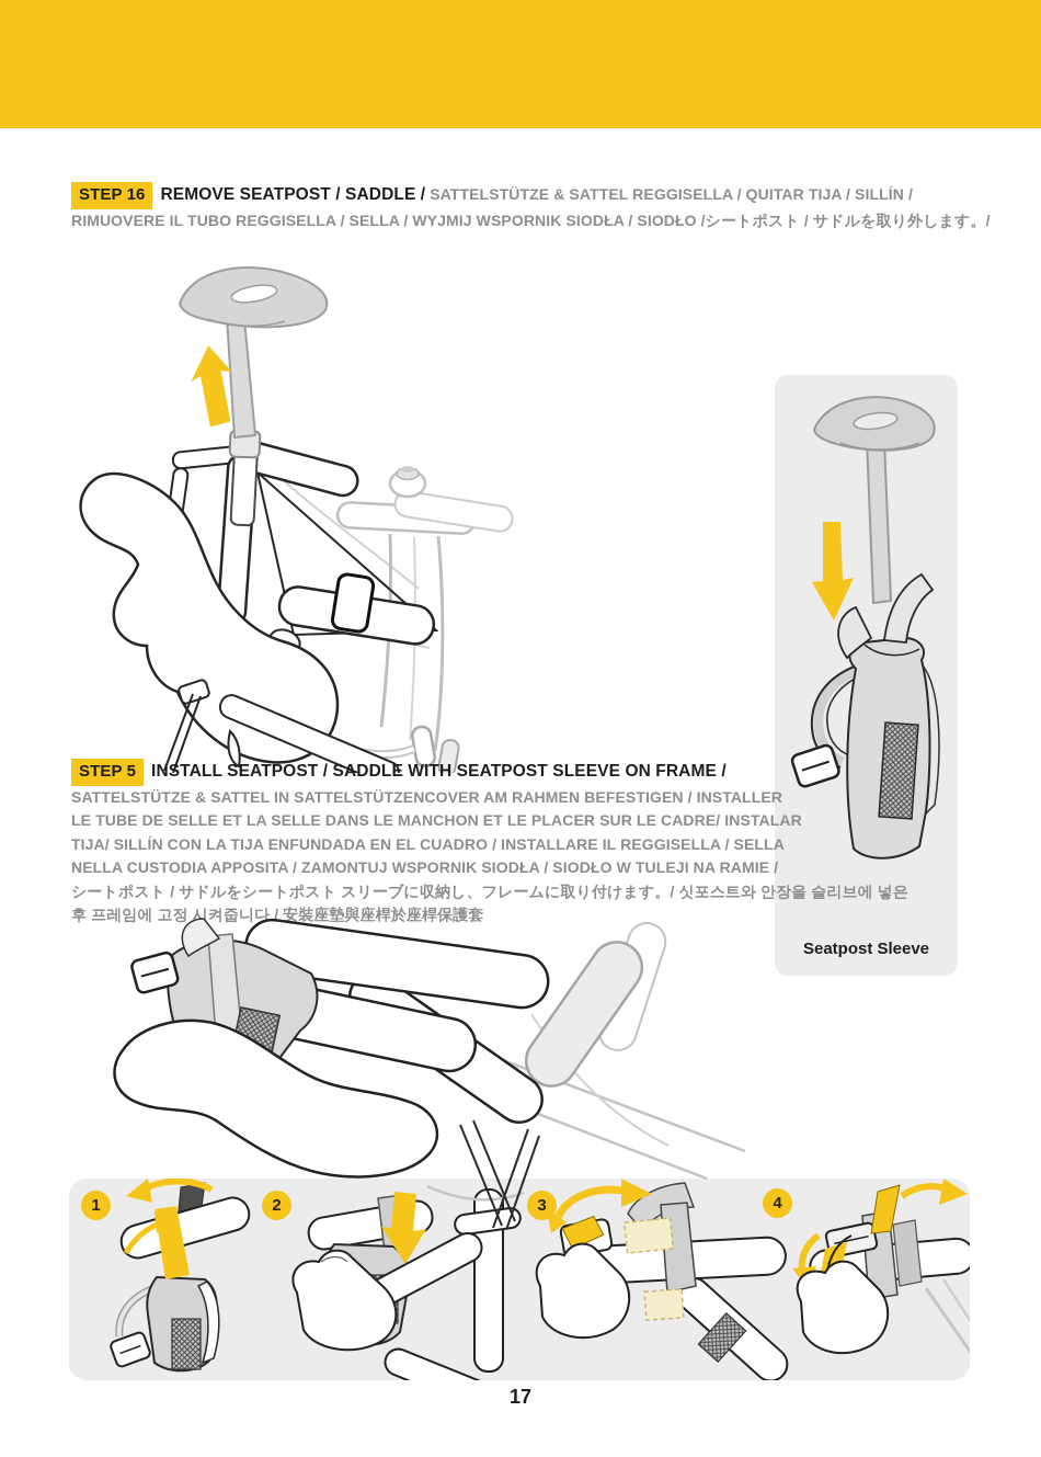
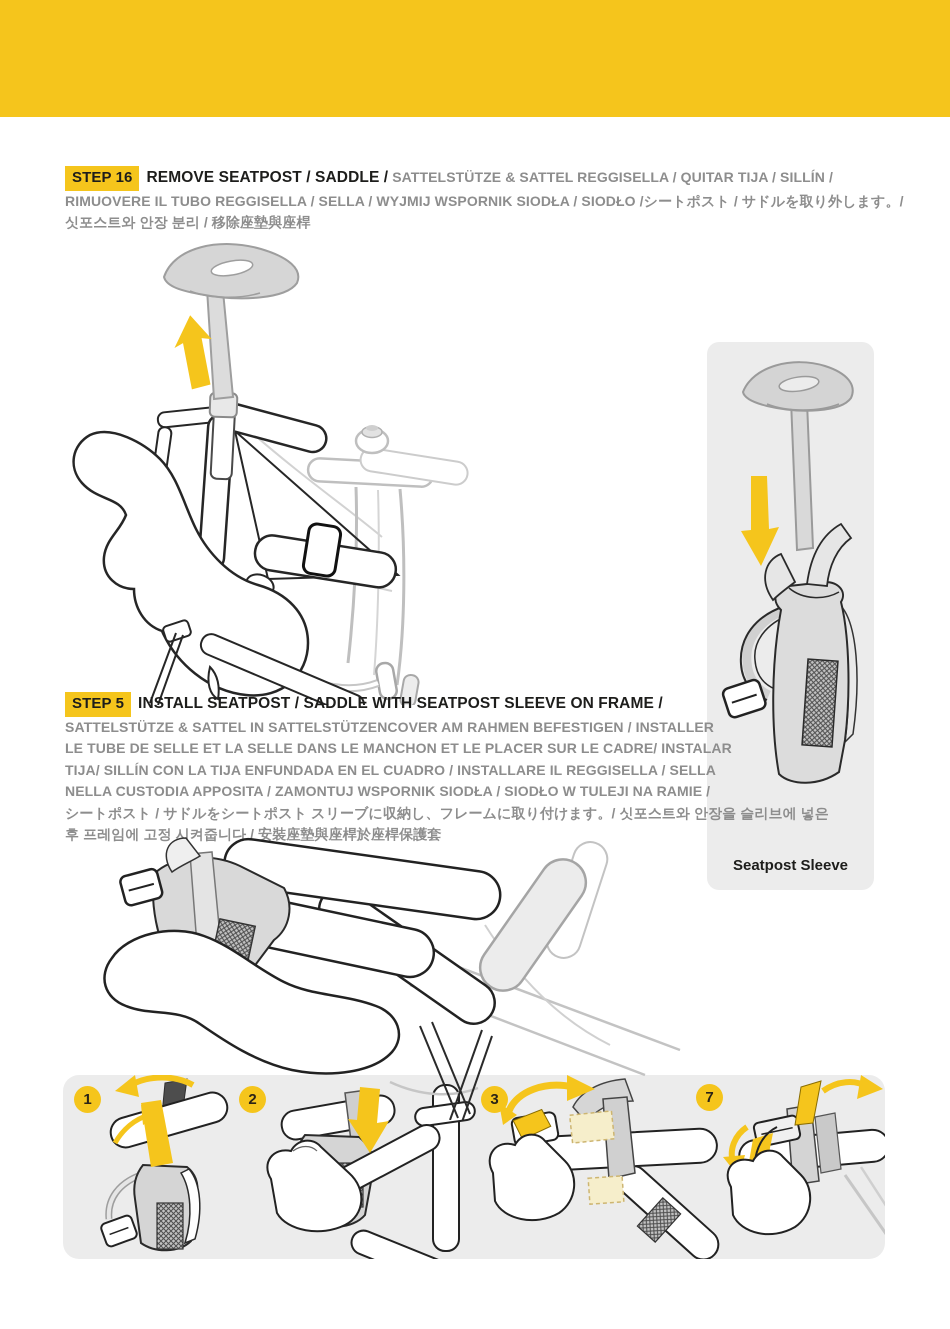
  STEP 16 REMOVE SEATPOST / SADDLE / SATTELSTÜTZE & SATTEL REGGISELLA / QUITAR TIJA / SILLÍN /
  RIMUOVERE IL TUBO REGGISELLA / SELLA / WYJMIJ WSPORNIK SIODŁA / SIODŁO /シートポスト / サドルを取り外します。/
+ 싯포스트와 안장 분리 / 移除座墊與座桿
  Seatpost Sleeve
  STEP 5 INSTALL SEATPOST / SADDLE WITH SEATPOST SLEEVE ON FRAME /
  SATTELSTÜTZE & SATTEL IN SATTELSTÜTZENCOVER AM RAHMEN BEFESTIGEN / INSTALLER
  LE TUBE DE SELLE ET LA SELLE DANS LE MANCHON ET LE PLACER SUR LE CADRE/ INSTALAR
  TIJA/ SILLÍN CON LA TIJA ENFUNDADA EN EL CUADRO / INSTALLARE IL REGGISELLA / SELLA
  NELLA CUSTODIA APPOSITA / ZAMONTUJ WSPORNIK SIODŁA / SIODŁO W TULEJI NA RAMIE /
  シートポスト / サドルをシートポスト スリーブに収納し、フレームに取り付けます。/ 싯포스트와 안장을 슬리브에 넣은
  후 프레임에 고정 시켜줍니다 / 安裝座墊與座桿於座桿保護套
  1
  2
  3
- 4
+ 7
- 17
